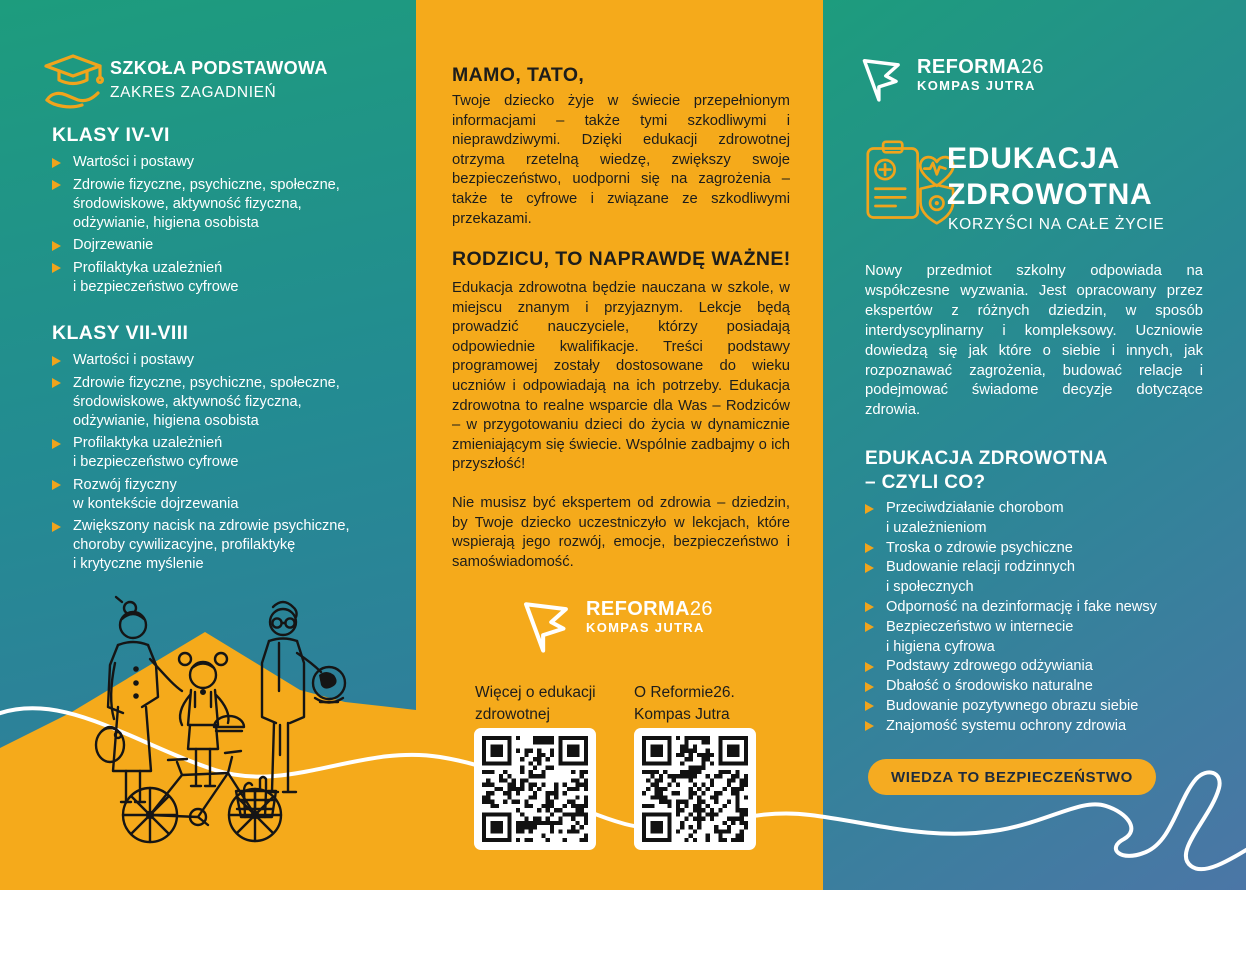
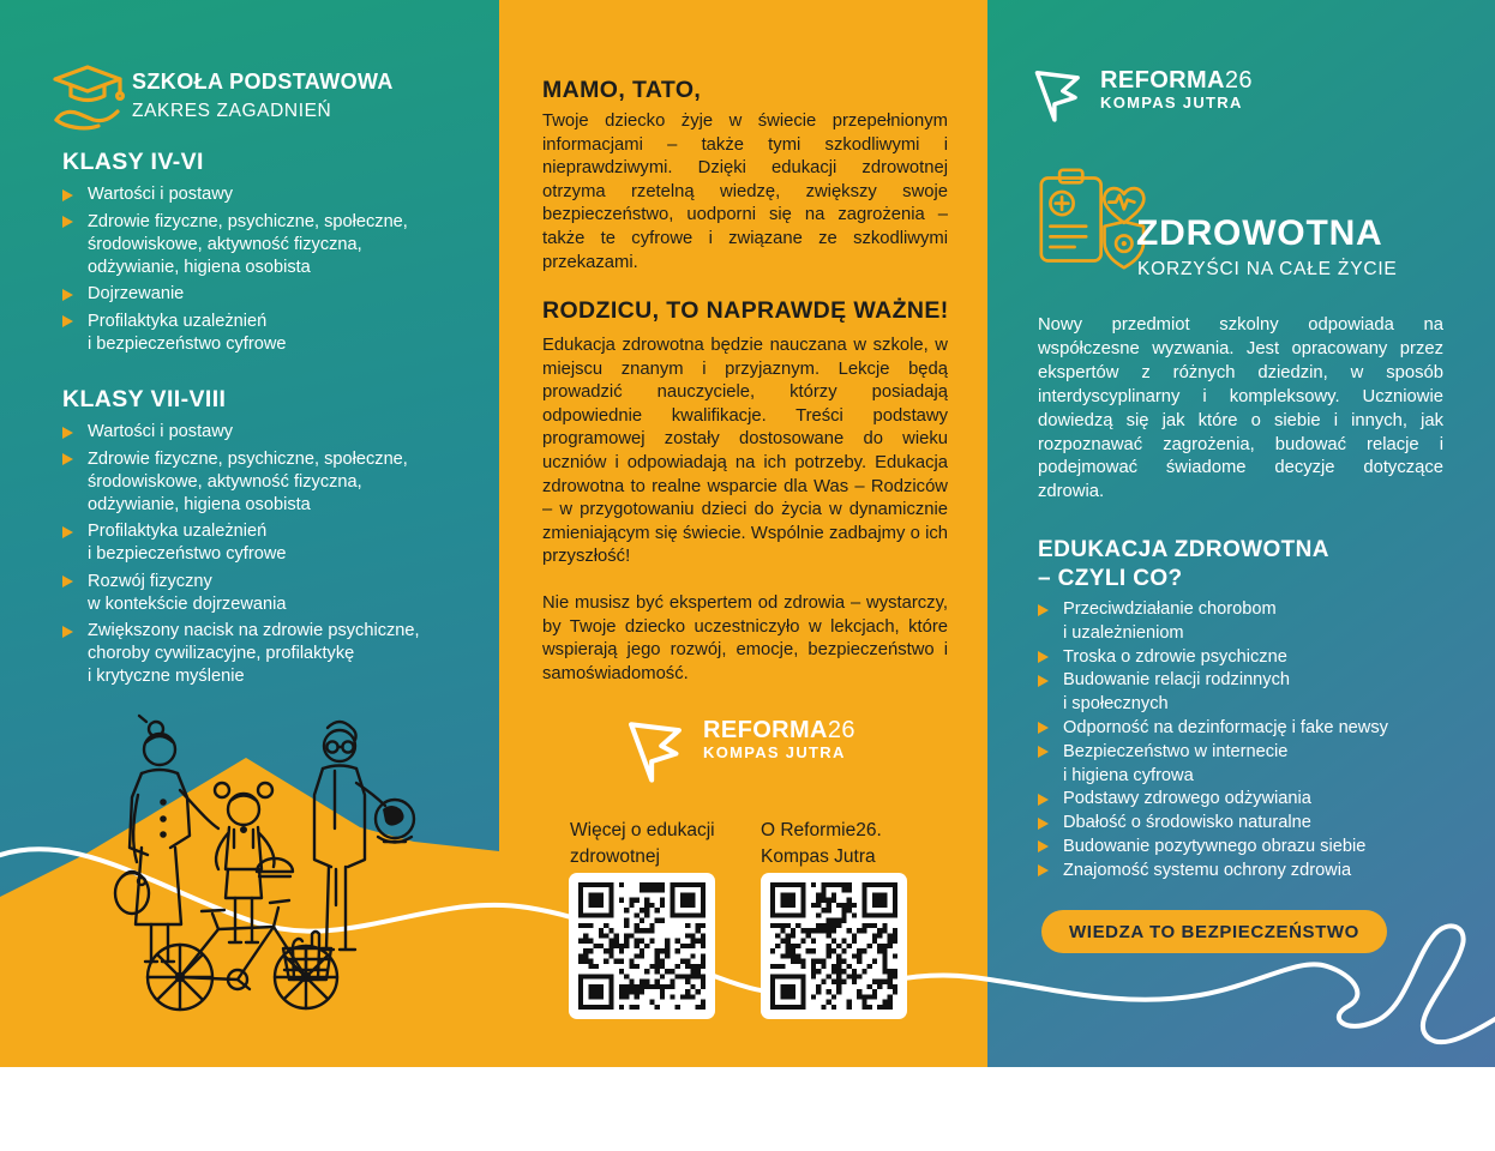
  SZKOŁA PODSTAWOWA
  ZAKRES ZAGADNIEŃ
  KLASY IV-VI
  Wartości i postawy
  Zdrowie fizyczne, psychiczne, społeczne,
  środowiskowe, aktywność fizyczna,
  odżywianie, higiena osobista
  Dojrzewanie
  Profilaktyka uzależnień
  i bezpieczeństwo cyfrowe
  KLASY VII-VIII
  Wartości i postawy
  Zdrowie fizyczne, psychiczne, społeczne,
  środowiskowe, aktywność fizyczna,
  odżywianie, higiena osobista
  Profilaktyka uzależnień
  i bezpieczeństwo cyfrowe
  Rozwój fizyczny
  w kontekście dojrzewania
  Zwiększony nacisk na zdrowie psychiczne,
  choroby cywilizacyjne, profilaktykę
  i krytyczne myślenie
  MAMO, TATO,
  Twoje dziecko żyje w świecie przepełnionym informacjami – także tymi szkodliwymi i nieprawdziwymi. Dzięki edukacji zdrowotnej otrzyma rzetelną wiedzę, zwiększy swoje bezpieczeństwo, uodporni się na zagrożenia – także te cyfrowe i związane ze szkodliwymi przekazami.
  RODZICU, TO NAPRAWDĘ WAŻNE!
  Edukacja zdrowotna będzie nauczana w szkole, w miejscu znanym i przyjaznym. Lekcje będą prowadzić nauczyciele, którzy posiadają odpowiednie kwalifikacje. Treści podstawy programowej zostały dostosowane do wieku uczniów i odpowiadają na ich potrzeby. Edukacja zdrowotna to realne wsparcie dla Was – Rodziców – w przygotowaniu dzieci do życia w dynamicznie zmieniającym się świecie. Wspólnie zadbajmy o ich przyszłość!
- Nie musisz być ekspertem od zdrowia – dziedzin, by Twoje dziecko uczestniczyło w lekcjach, które wspierają jego rozwój, emocje, bezpieczeństwo i samoświadomość.
+ Nie musisz być ekspertem od zdrowia – wystarczy, by Twoje dziecko uczestniczyło w lekcjach, które wspierają jego rozwój, emocje, bezpieczeństwo i samoświadomość.
  REFORMA26
  KOMPAS JUTRA
  Więcej o edukacji
  zdrowotnej
  O Reformie26.
  Kompas Jutra
  REFORMA26
  KOMPAS JUTRA
- EDUKACJA
  ZDROWOTNA
  KORZYŚCI NA CAŁE ŻYCIE
  Nowy przedmiot szkolny odpowiada na współczesne wyzwania. Jest opracowany przez ekspertów z różnych dziedzin, w sposób interdyscyplinarny i kompleksowy. Uczniowie dowiedzą się jak które o siebie i innych, jak rozpoznawać zagrożenia, budować relacje i podejmować świadome decyzje dotyczące zdrowia.
  EDUKACJA ZDROWOTNA
  – CZYLI CO?
  Przeciwdziałanie chorobom
  i uzależnieniom
  Troska o zdrowie psychiczne
  Budowanie relacji rodzinnych
  i społecznych
  Odporność na dezinformację i fake newsy
  Bezpieczeństwo w internecie
  i higiena cyfrowa
  Podstawy zdrowego odżywiania
  Dbałość o środowisko naturalne
  Budowanie pozytywnego obrazu siebie
  Znajomość systemu ochrony zdrowia
  WIEDZA TO BEZPIECZEŃSTWO
